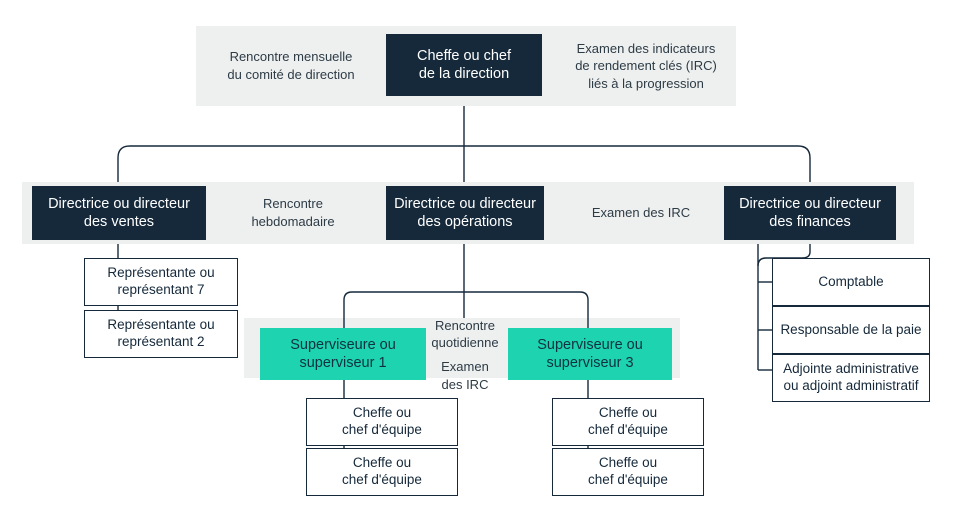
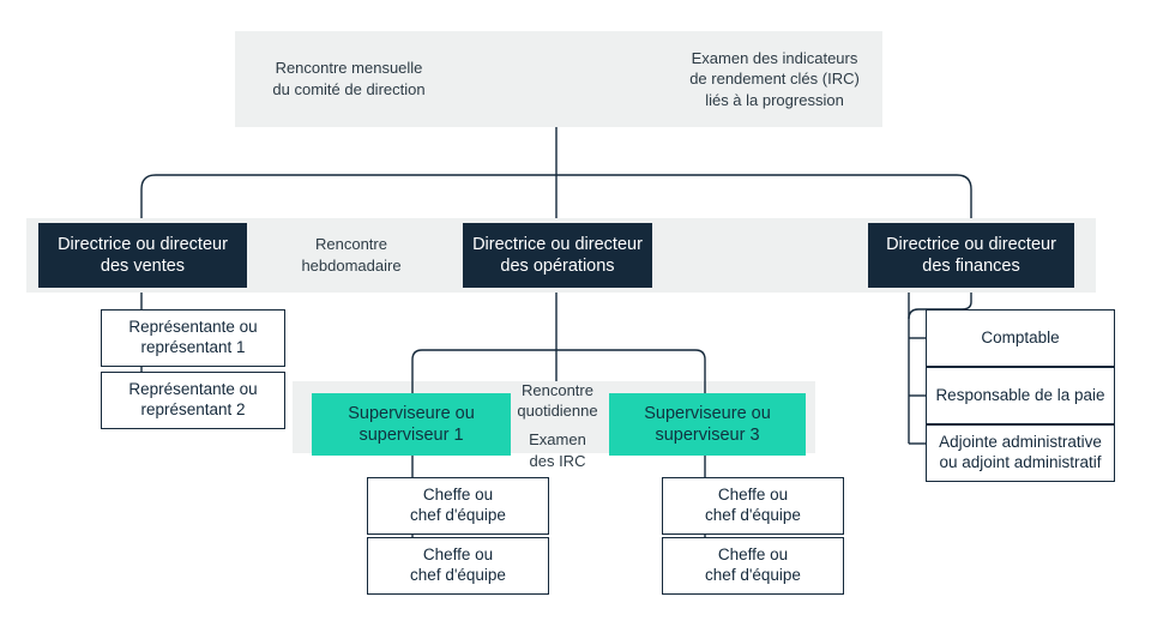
  Rencontre mensuelle
  du comité de direction
  Examen des indicateurs
  de rendement clés (IRC)
  liés à la progression
  Rencontre
  hebdomadaire
- Examen des IRC
  Rencontre
  quotidienne
  Examen
  des IRC
- Cheffe ou chef
- de la direction
  Directrice ou directeur
  des ventes
  Directrice ou directeur
  des opérations
  Directrice ou directeur
  des finances
  Représentante ou
- représentant 7
+ représentant 1
  Représentante ou
  représentant 2
  Superviseure ou
  superviseur 1
  Superviseure ou
  superviseur 3
  Cheffe ou
  chef d'équipe
  Cheffe ou
  chef d'équipe
  Cheffe ou
  chef d'équipe
  Cheffe ou
  chef d'équipe
  Comptable
  Responsable de la paie
  Adjointe administrative
  ou adjoint administratif
